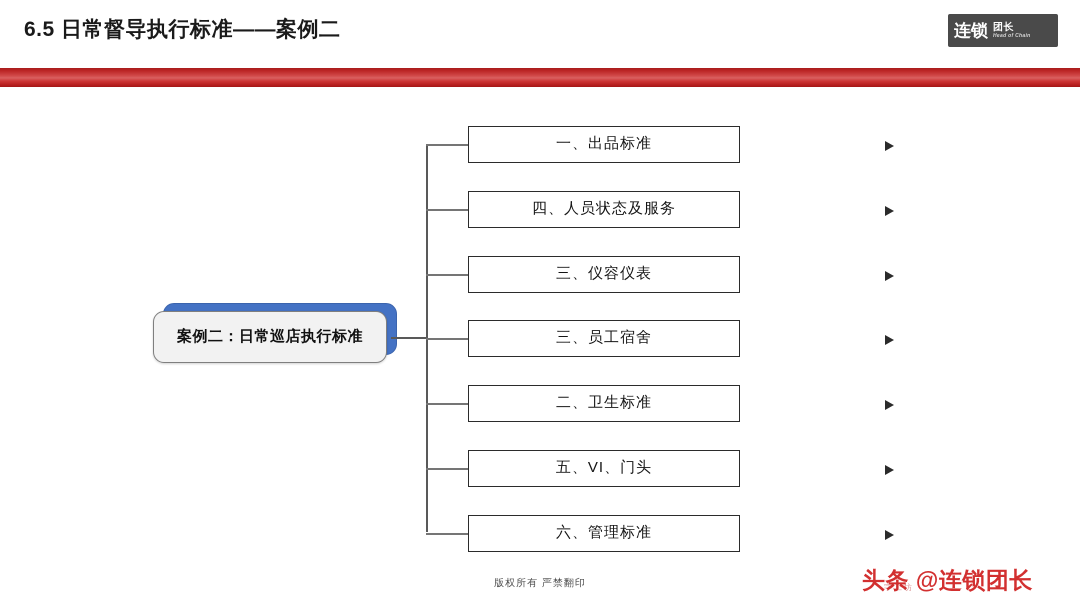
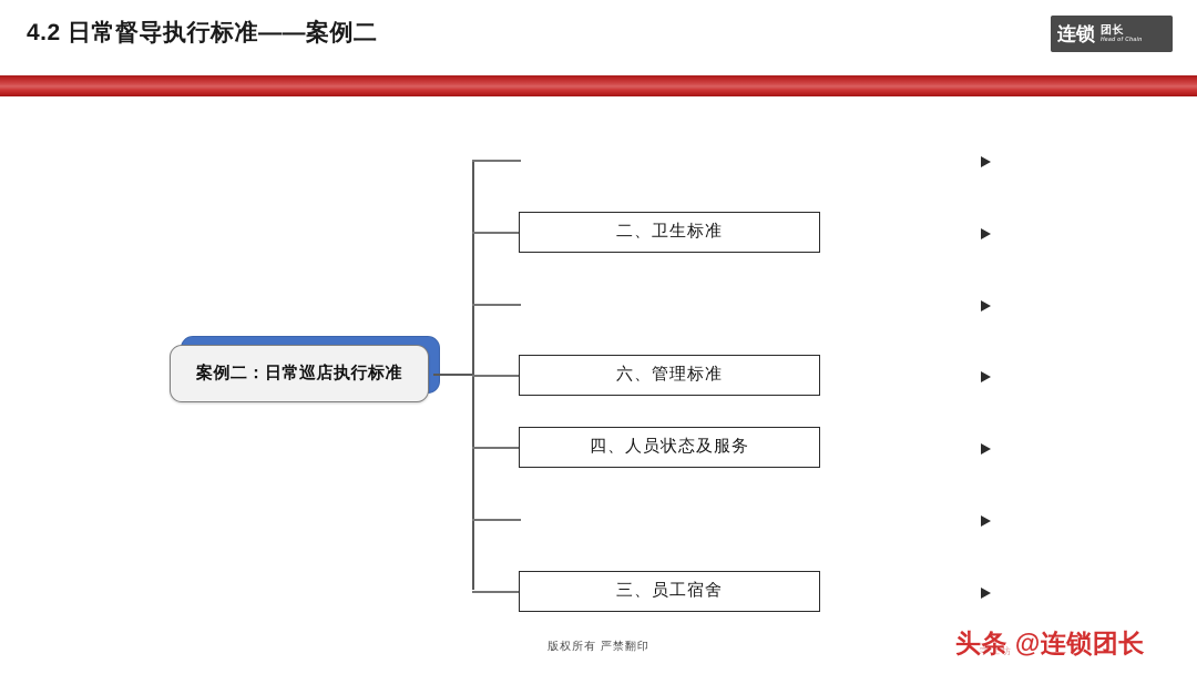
- 6.5 日常督导执行标准——案例二
+ 4.2 日常督导执行标准——案例二
  连锁
  团长
  案例二：日常巡店执行标准
- 一、出品标准
- 四、人员状态及服务
+ 二、卫生标准
- 三、仪容仪表
- 三、员工宿舍
+ 六、管理标准
- 二、卫生标准
+ 四、人员状态及服务
- 五、VI、门头
- 六、管理标准
+ 三、员工宿舍
  版权所有 严禁翻印
  头条 @连锁团长
  字工坊
